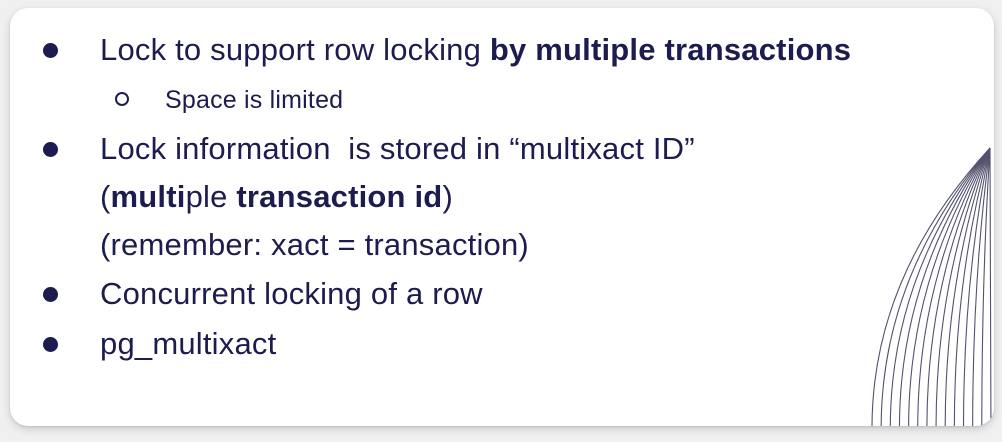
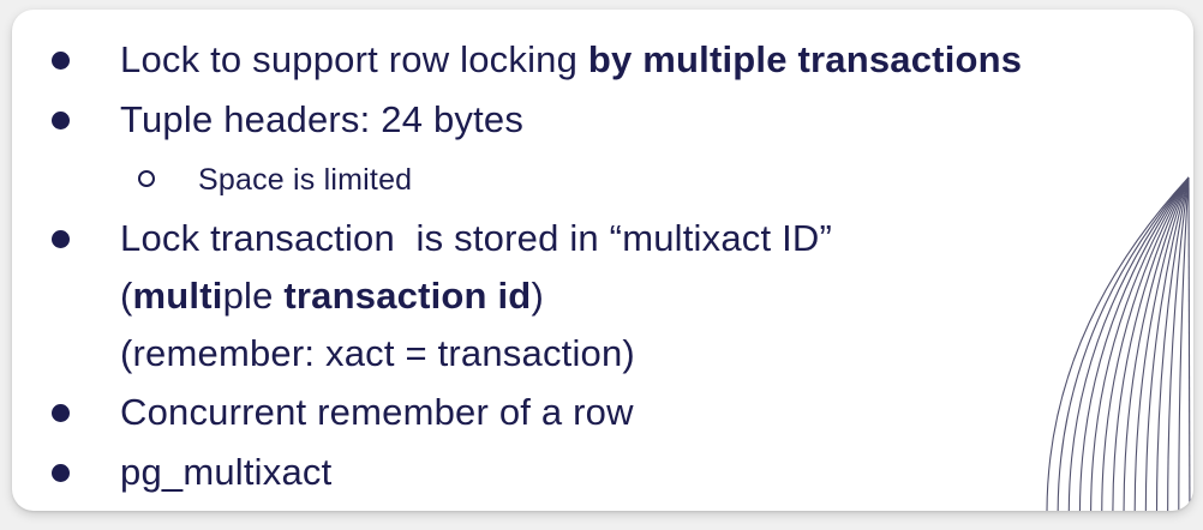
  Lock to support row locking by multiple transactions
+ Tuple headers: 24 bytes
  Space is limited
- Lock information is stored in “multixact ID”
+ Lock transaction is stored in “multixact ID”
  (multiple transaction id)
  (remember: xact = transaction)
- Concurrent locking of a row
+ Concurrent remember of a row
  pg_multixact
